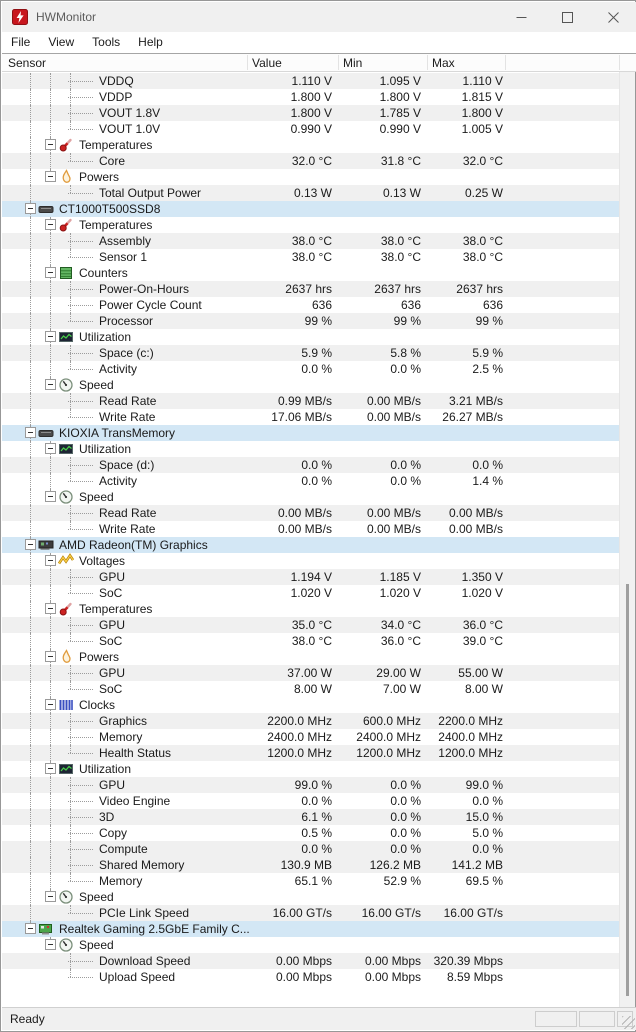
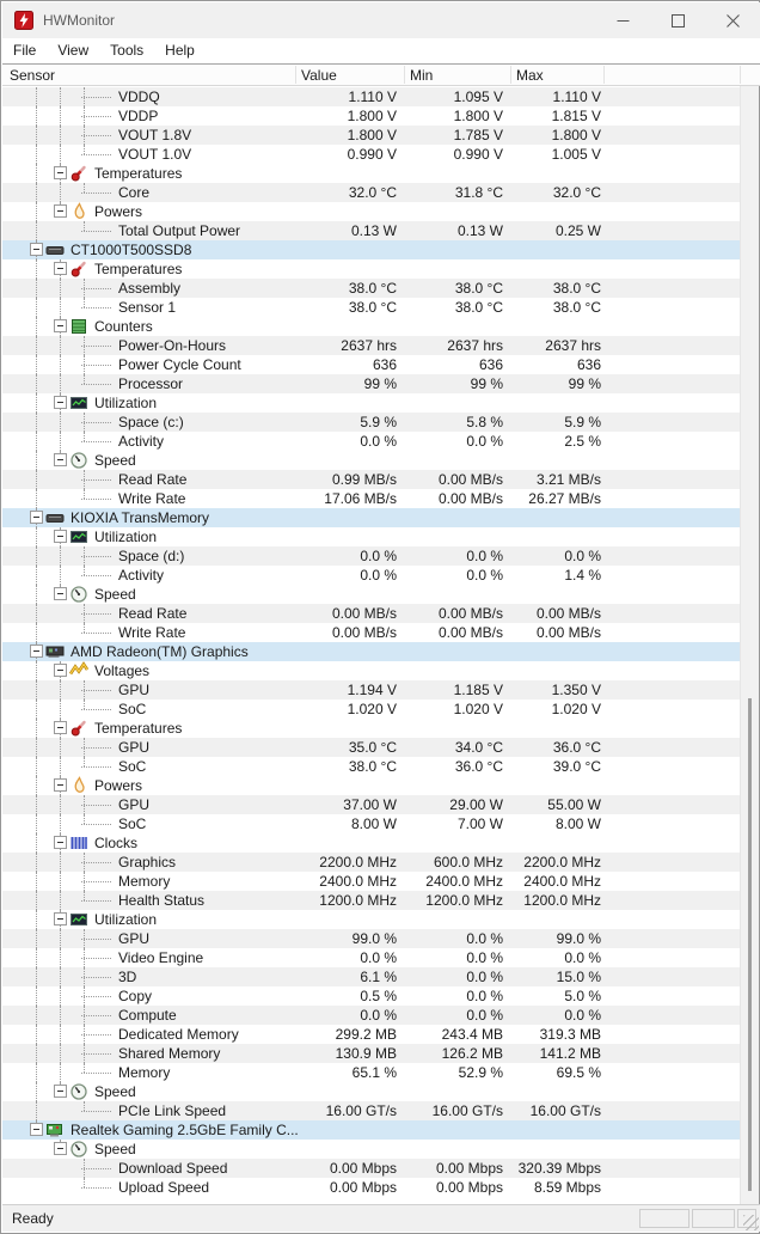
  HWMonitor
  File
  View
  Tools
  Help
  Sensor
  Value
  Min
  Max
  VDDQ
  1.110 V
  1.095 V
  1.110 V
  VDDP
  1.800 V
  1.800 V
  1.815 V
  VOUT 1.8V
  1.800 V
  1.785 V
  1.800 V
  VOUT 1.0V
  0.990 V
  0.990 V
  1.005 V
  Temperatures
  Core
  32.0 °C
  31.8 °C
  32.0 °C
  Powers
  Total Output Power
  0.13 W
  0.13 W
  0.25 W
  CT1000T500SSD8
  Temperatures
  Assembly
  38.0 °C
  38.0 °C
  38.0 °C
  Sensor 1
  38.0 °C
  38.0 °C
  38.0 °C
  Counters
  Power-On-Hours
  2637 hrs
  2637 hrs
  2637 hrs
  Power Cycle Count
  636
  636
  636
  Processor
  99 %
  99 %
  99 %
  Utilization
  Space (c:)
  5.9 %
  5.8 %
  5.9 %
  Activity
  0.0 %
  0.0 %
  2.5 %
  Speed
  Read Rate
  0.99 MB/s
  0.00 MB/s
  3.21 MB/s
  Write Rate
  17.06 MB/s
  0.00 MB/s
  26.27 MB/s
  KIOXIA TransMemory
  Utilization
  Space (d:)
  0.0 %
  0.0 %
  0.0 %
  Activity
  0.0 %
  0.0 %
  1.4 %
  Speed
  Read Rate
  0.00 MB/s
  0.00 MB/s
  0.00 MB/s
  Write Rate
  0.00 MB/s
  0.00 MB/s
  0.00 MB/s
  AMD Radeon(TM) Graphics
  Voltages
  GPU
  1.194 V
  1.185 V
  1.350 V
  SoC
  1.020 V
  1.020 V
  1.020 V
  Temperatures
  GPU
  35.0 °C
  34.0 °C
  36.0 °C
  SoC
  38.0 °C
  36.0 °C
  39.0 °C
  Powers
  GPU
  37.00 W
  29.00 W
  55.00 W
  SoC
  8.00 W
  7.00 W
  8.00 W
  Clocks
  Graphics
  2200.0 MHz
  600.0 MHz
  2200.0 MHz
  Memory
  2400.0 MHz
  2400.0 MHz
  2400.0 MHz
  Health Status
  1200.0 MHz
  1200.0 MHz
  1200.0 MHz
  Utilization
  GPU
  99.0 %
  0.0 %
  99.0 %
  Video Engine
  0.0 %
  0.0 %
  0.0 %
  3D
  6.1 %
  0.0 %
  15.0 %
  Copy
  0.5 %
  0.0 %
  5.0 %
  Compute
  0.0 %
  0.0 %
  0.0 %
+ Dedicated Memory
+ 299.2 MB
+ 243.4 MB
+ 319.3 MB
  Shared Memory
  130.9 MB
  126.2 MB
  141.2 MB
  Memory
  65.1 %
  52.9 %
  69.5 %
  Speed
  PCIe Link Speed
  16.00 GT/s
  16.00 GT/s
  16.00 GT/s
  Realtek Gaming 2.5GbE Family C...
  Speed
  Download Speed
  0.00 Mbps
  0.00 Mbps
  320.39 Mbps
  Upload Speed
  0.00 Mbps
  0.00 Mbps
  8.59 Mbps
  Ready
